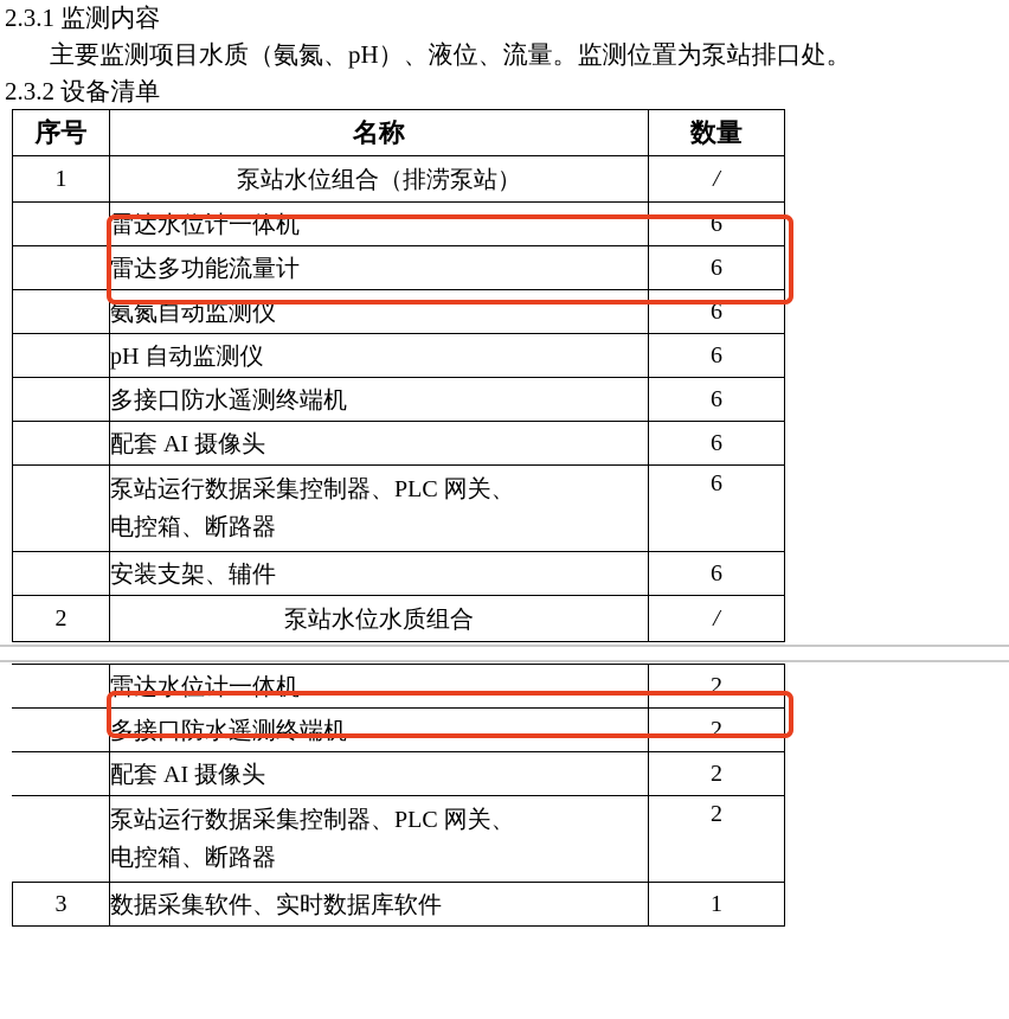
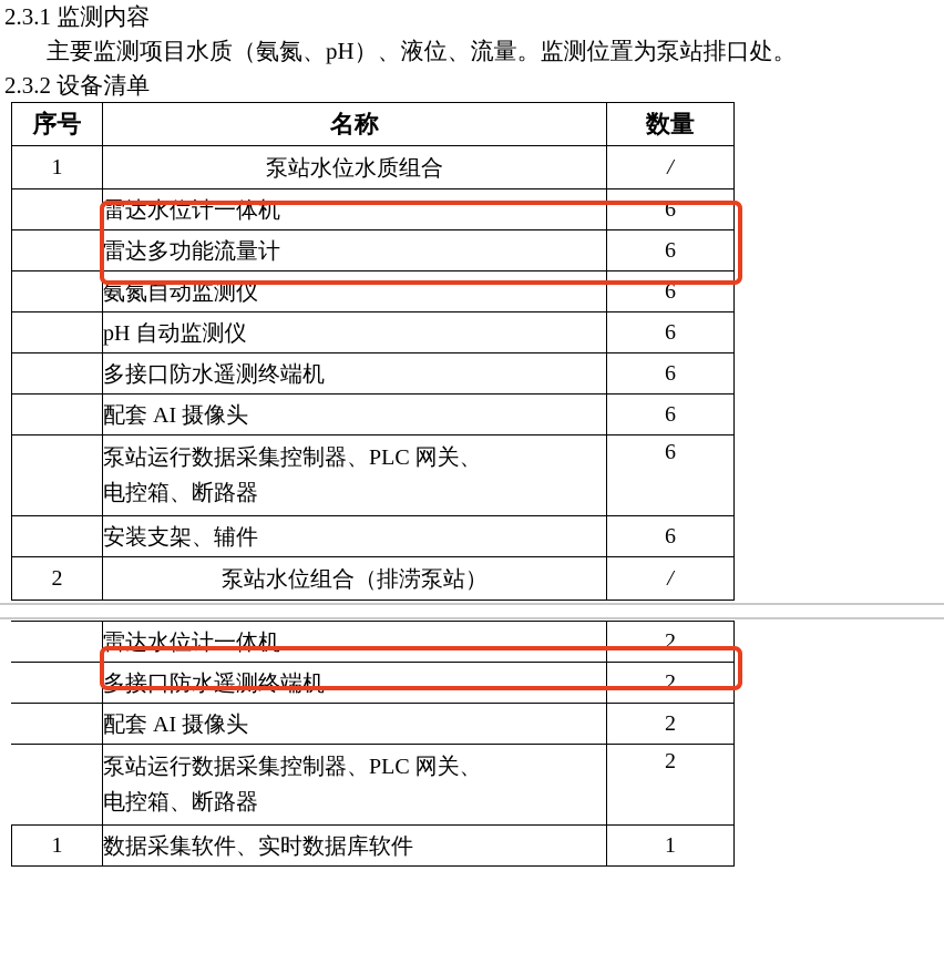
  2.3.1 监测内容
  主要监测项目水质（氨氮、pH）、液位、流量。监测位置为泵站排口处。
  2.3.2 设备清单
  序号	名称	数量
- 1	泵站水位组合（排涝泵站）	/
+ 1	泵站水位水质组合	/
  	雷达水位计一体机	6
  	雷达多功能流量计	6
  	氨氮自动监测仪	6
  	pH 自动监测仪	6
  	多接口防水遥测终端机	6
  	配套 AI 摄像头	6
  	泵站运行数据采集控制器、PLC 网关、 电控箱、断路器	6
  	安装支架、辅件	6
- 2	泵站水位水质组合	/
+ 2	泵站水位组合（排涝泵站）	/
  	雷达水位计一体机	2
  	多接口防水遥测终端机	2
  	配套 AI 摄像头	2
  	泵站运行数据采集控制器、PLC 网关、 电控箱、断路器	2
- 3	数据采集软件、实时数据库软件	1
+ 1	数据采集软件、实时数据库软件	1
